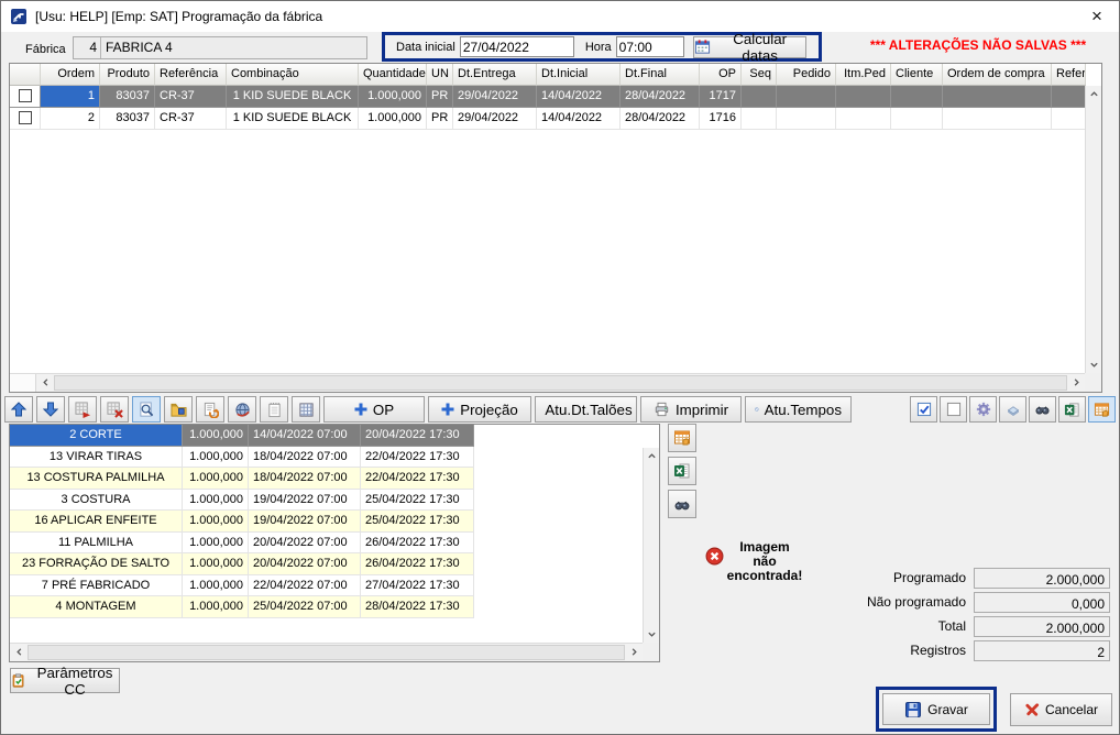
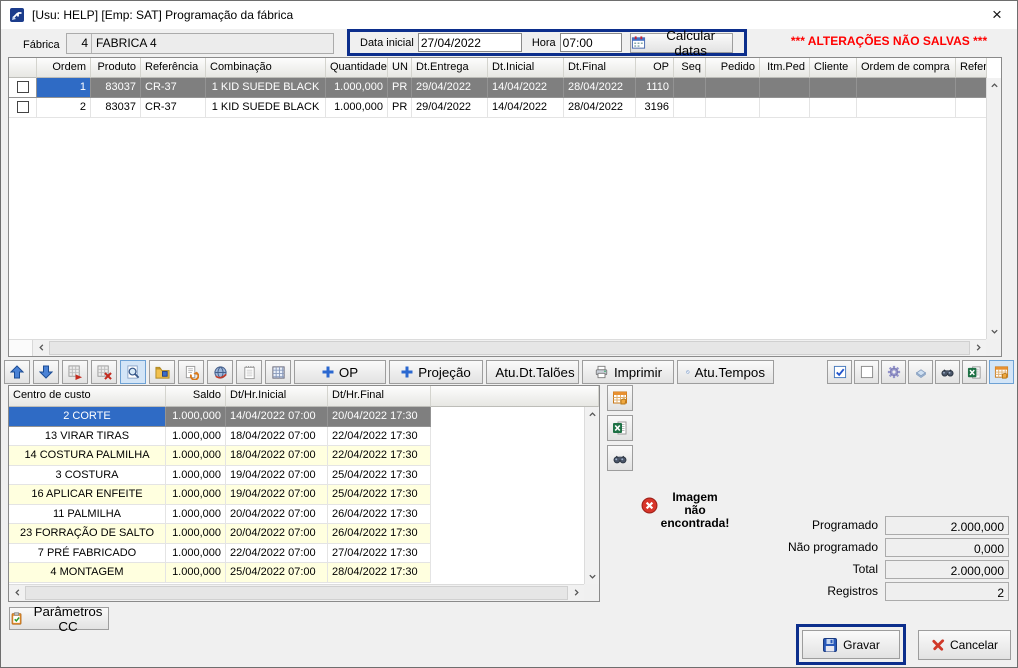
  [Usu: HELP] [Emp: SAT] Programação da fábrica
  ×
  Fábrica
  4
  FABRICA 4
  Data inicial
  27/04/2022
  Hora
  07:00
  Calcular datas
  *** ALTERAÇÕES NÃO SALVAS ***
  Ordem
  Produto
  Referência
  Combinação
  Quantidade
  UN
  Dt.Entrega
  Dt.Inicial
  Dt.Final
  OP
  Seq
  Pedido
  Itm.Ped
  Cliente
  Ordem de compra
  Refer
  1
  83037
  CR-37
  1 KID SUEDE BLACK
  1.000,000
  PR
  29/04/2022
  14/04/2022
  28/04/2022
- 1717
+ 1110
  2
  83037
  CR-37
  1 KID SUEDE BLACK
  1.000,000
  PR
  29/04/2022
  14/04/2022
  28/04/2022
- 1716
+ 3196
  OP
  Projeção
  Atu.Dt.Talões
  Imprimir
  Atu.Tempos
+ Centro de custo
+ Saldo
+ Dt/Hr.Inicial
+ Dt/Hr.Final
  2 CORTE
  1.000,000
  14/04/2022 07:00
  20/04/2022 17:30
  13 VIRAR TIRAS
  1.000,000
  18/04/2022 07:00
  22/04/2022 17:30
- 13 COSTURA PALMILHA
+ 14 COSTURA PALMILHA
  1.000,000
  18/04/2022 07:00
  22/04/2022 17:30
  3 COSTURA
  1.000,000
  19/04/2022 07:00
  25/04/2022 17:30
  16 APLICAR ENFEITE
  1.000,000
  19/04/2022 07:00
  25/04/2022 17:30
  11 PALMILHA
  1.000,000
  20/04/2022 07:00
  26/04/2022 17:30
  23 FORRAÇÃO DE SALTO
  1.000,000
  20/04/2022 07:00
  26/04/2022 17:30
  7 PRÉ FABRICADO
  1.000,000
  22/04/2022 07:00
  27/04/2022 17:30
  4 MONTAGEM
  1.000,000
  25/04/2022 07:00
  28/04/2022 17:30
  Imagem
  não
  encontrada!
  Programado
  2.000,000
  Não programado
  0,000
  Total
  2.000,000
  Registros
  2
  Parâmetros CC
  Gravar
  Cancelar
